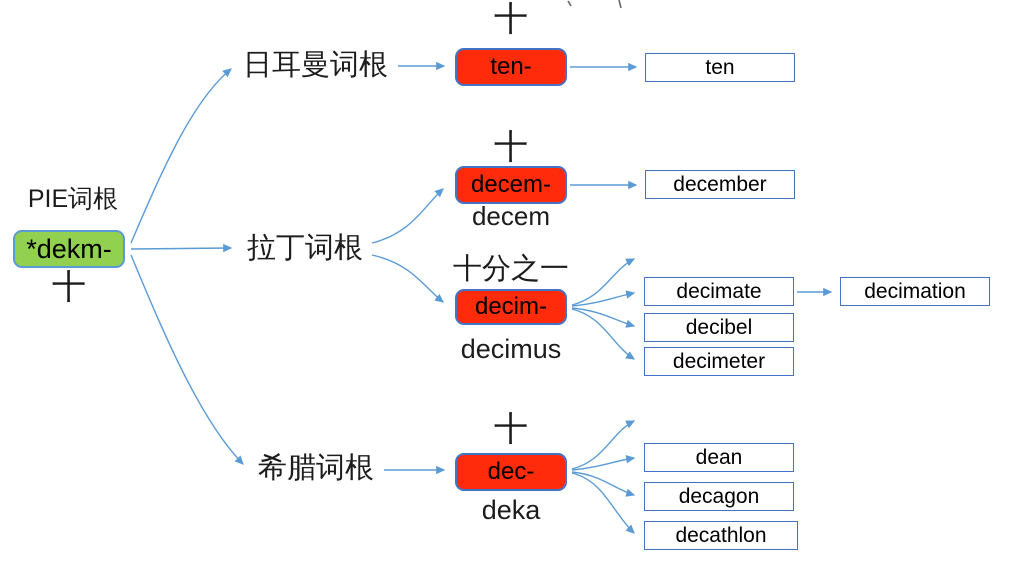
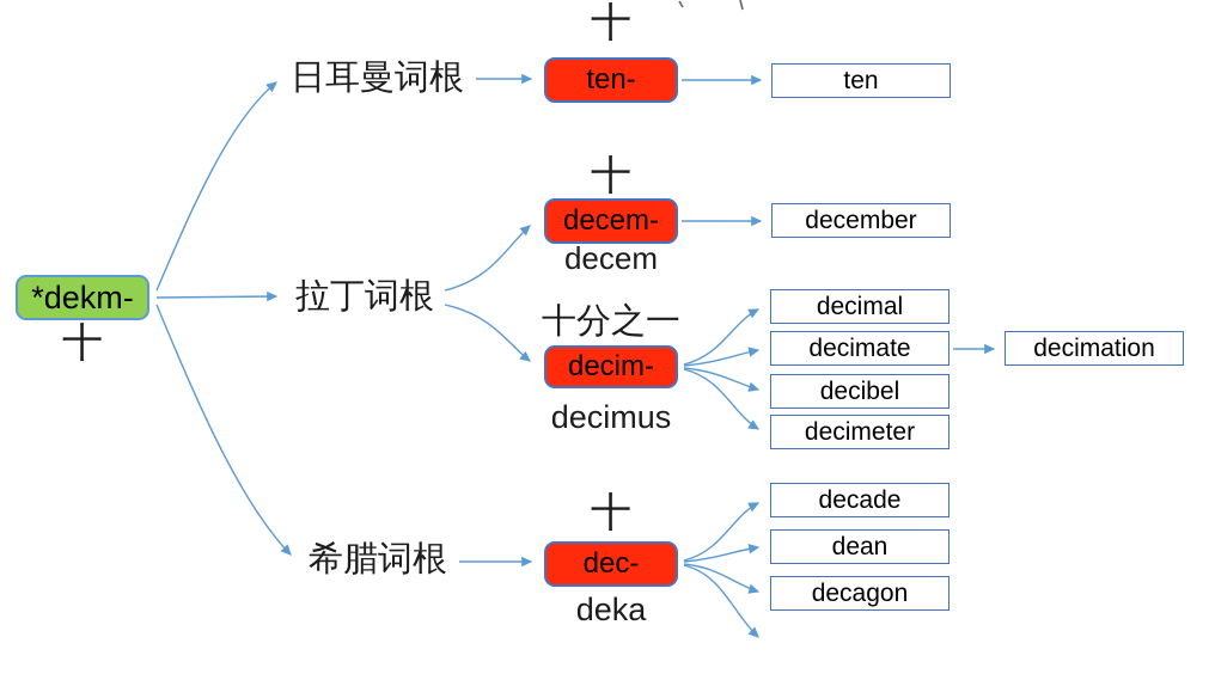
- PIE词根
  *dekm-
  十
  日耳曼词根
  拉丁词根
  希腊词根
  十
  ten-
  十
  decem-
  decem
  十分之一
  decim-
  decimus
  十
  dec-
  deka
  ten
  december
+ decimal
  decimate
  decibel
  decimeter
  decimation
+ decade
  dean
  decagon
- decathlon
